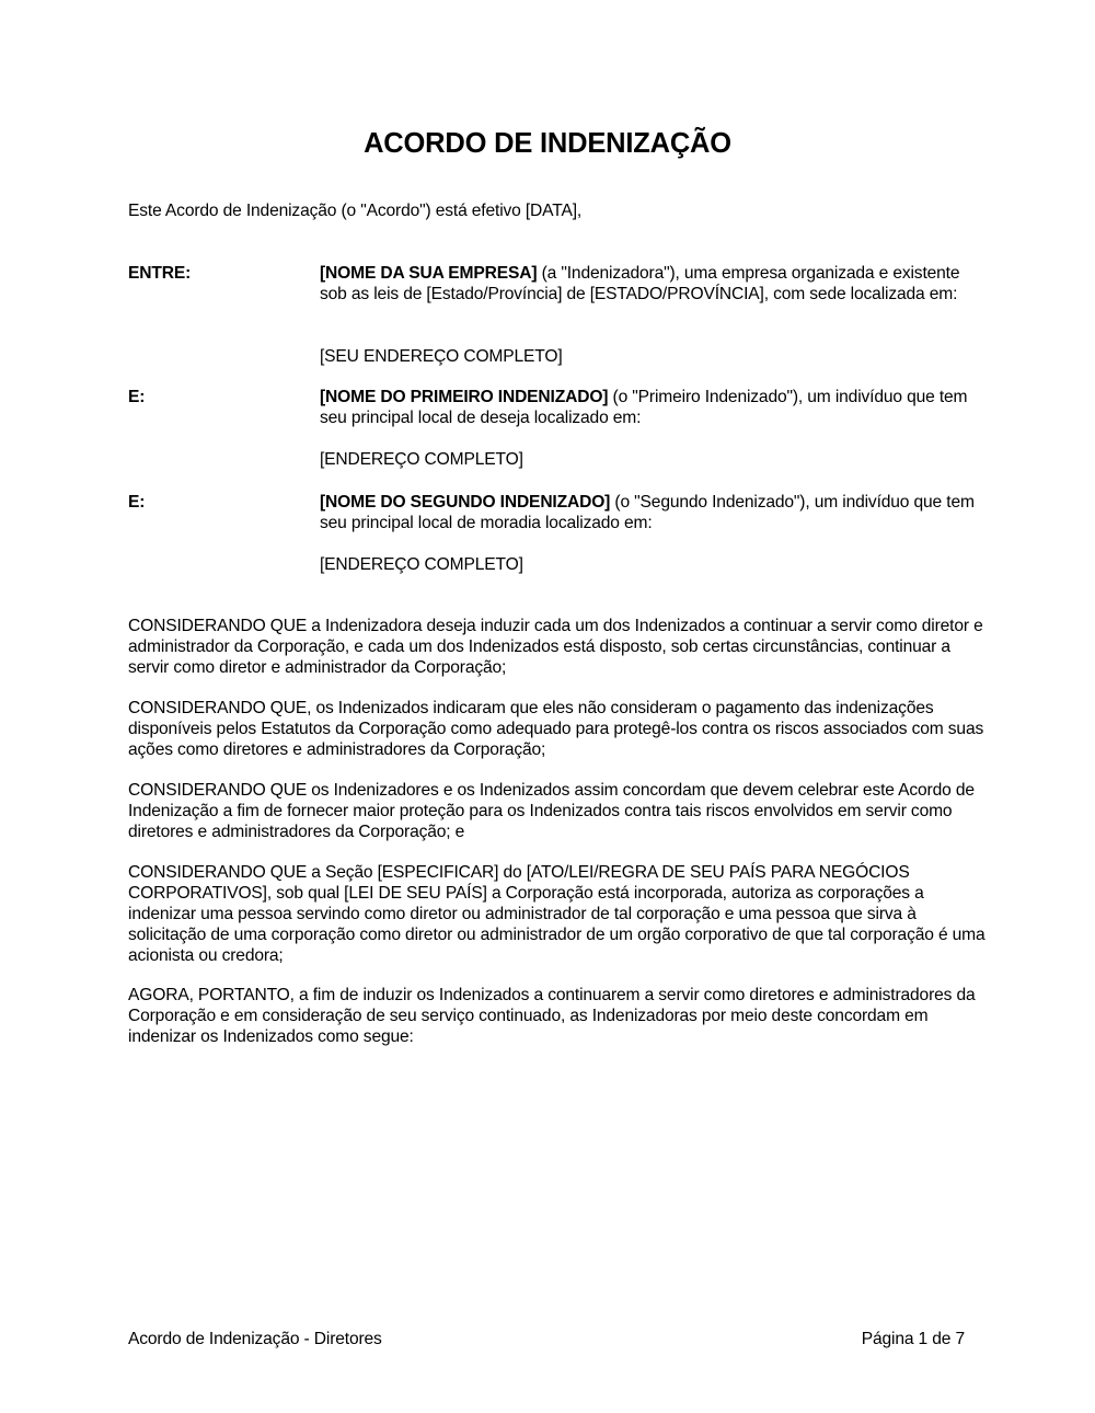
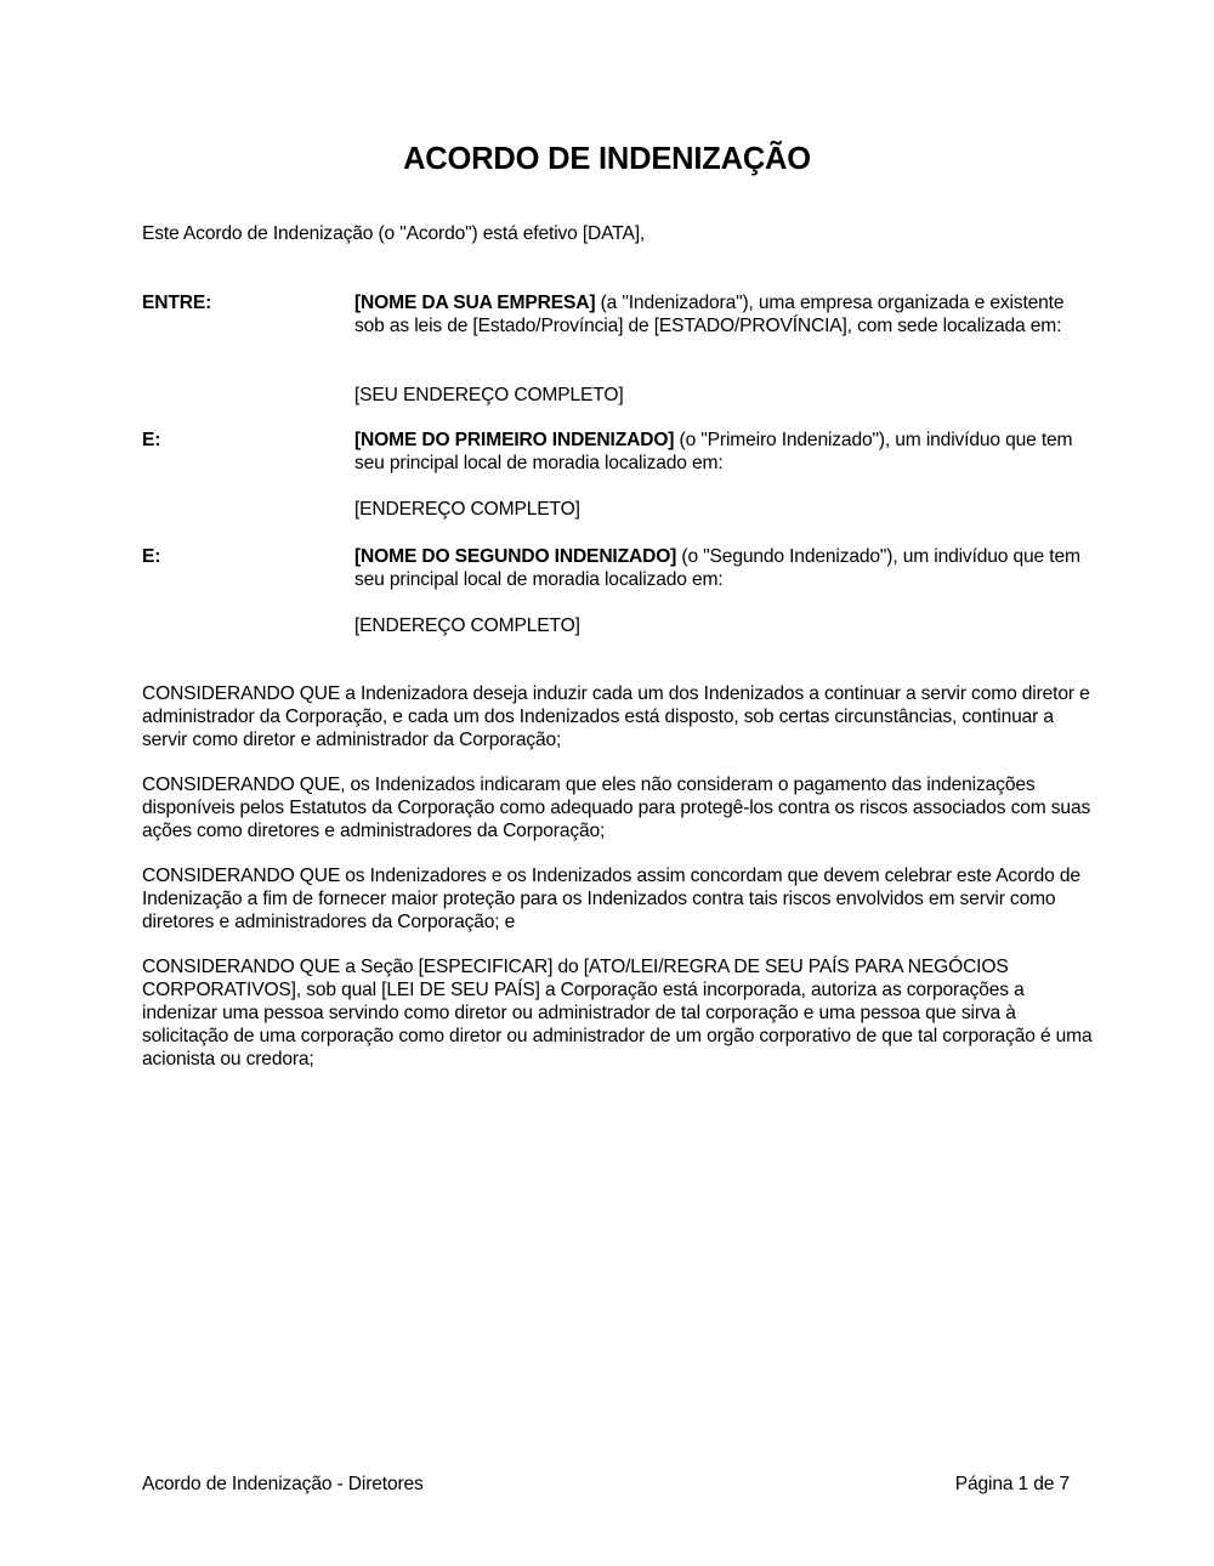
  ACORDO DE INDENIZAÇÃO
  Este Acordo de Indenização (o "Acordo") está efetivo [DATA],
  ENTRE:
  [NOME DA SUA EMPRESA] (a "Indenizadora"), uma empresa organizada e existente sob as leis de [Estado/Província] de [ESTADO/PROVÍNCIA], com sede localizada em:
  [SEU ENDEREÇO COMPLETO]
  E:
- [NOME DO PRIMEIRO INDENIZADO] (o "Primeiro Indenizado"), um indivíduo que tem seu principal local de deseja localizado em:
+ [NOME DO PRIMEIRO INDENIZADO] (o "Primeiro Indenizado"), um indivíduo que tem seu principal local de moradia localizado em:
  [ENDEREÇO COMPLETO]
  E:
  [NOME DO SEGUNDO INDENIZADO] (o "Segundo Indenizado"), um indivíduo que tem seu principal local de moradia localizado em:
  [ENDEREÇO COMPLETO]
  CONSIDERANDO QUE a Indenizadora deseja induzir cada um dos Indenizados a continuar a servir como diretor e administrador da Corporação, e cada um dos Indenizados está disposto, sob certas circunstâncias, continuar a servir como diretor e administrador da Corporação;
  CONSIDERANDO QUE, os Indenizados indicaram que eles não consideram o pagamento das indenizações disponíveis pelos Estatutos da Corporação como adequado para protegê-los contra os riscos associados com suas ações como diretores e administradores da Corporação;
  CONSIDERANDO QUE os Indenizadores e os Indenizados assim concordam que devem celebrar este Acordo de Indenização a fim de fornecer maior proteção para os Indenizados contra tais riscos envolvidos em servir como diretores e administradores da Corporação; e
  CONSIDERANDO QUE a Seção [ESPECIFICAR] do [ATO/LEI/REGRA DE SEU PAÍS PARA NEGÓCIOS CORPORATIVOS], sob qual [LEI DE SEU PAÍS] a Corporação está incorporada, autoriza as corporações a indenizar uma pessoa servindo como diretor ou administrador de tal corporação e uma pessoa que sirva à solicitação de uma corporação como diretor ou administrador de um orgão corporativo de que tal corporação é uma acionista ou credora;
- AGORA, PORTANTO, a fim de induzir os Indenizados a continuarem a servir como diretores e administradores da Corporação e em consideração de seu serviço continuado, as Indenizadoras por meio deste concordam em indenizar os Indenizados como segue:
  Acordo de Indenização - Diretores
  Página 1 de 7
